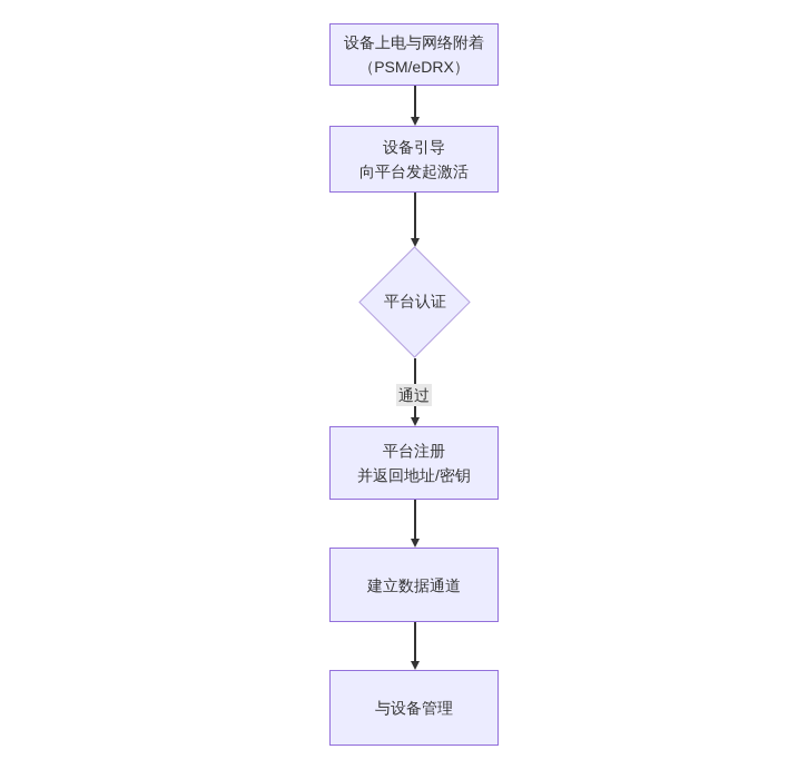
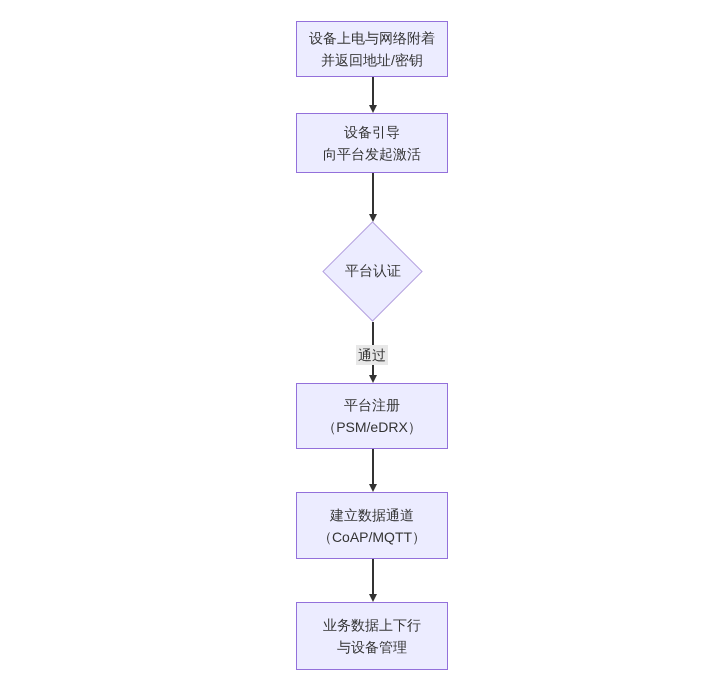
  设备上电与网络附着
- （PSM/eDRX）
+ 并返回地址/密钥
  设备引导
  向平台发起激活
  平台认证
  通过
  平台注册
- 并返回地址/密钥
+ （PSM/eDRX）
  建立数据通道
+ （CoAP/MQTT）
+ 业务数据上下行
  与设备管理
